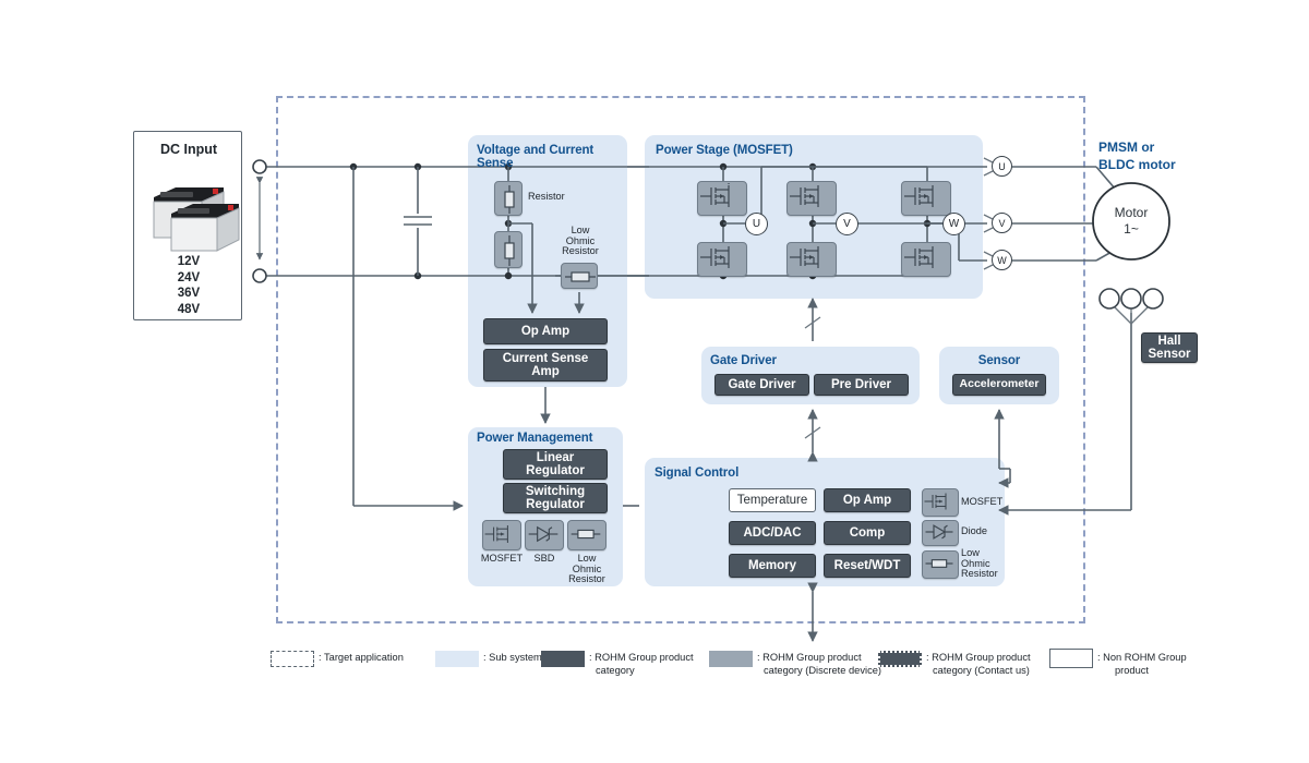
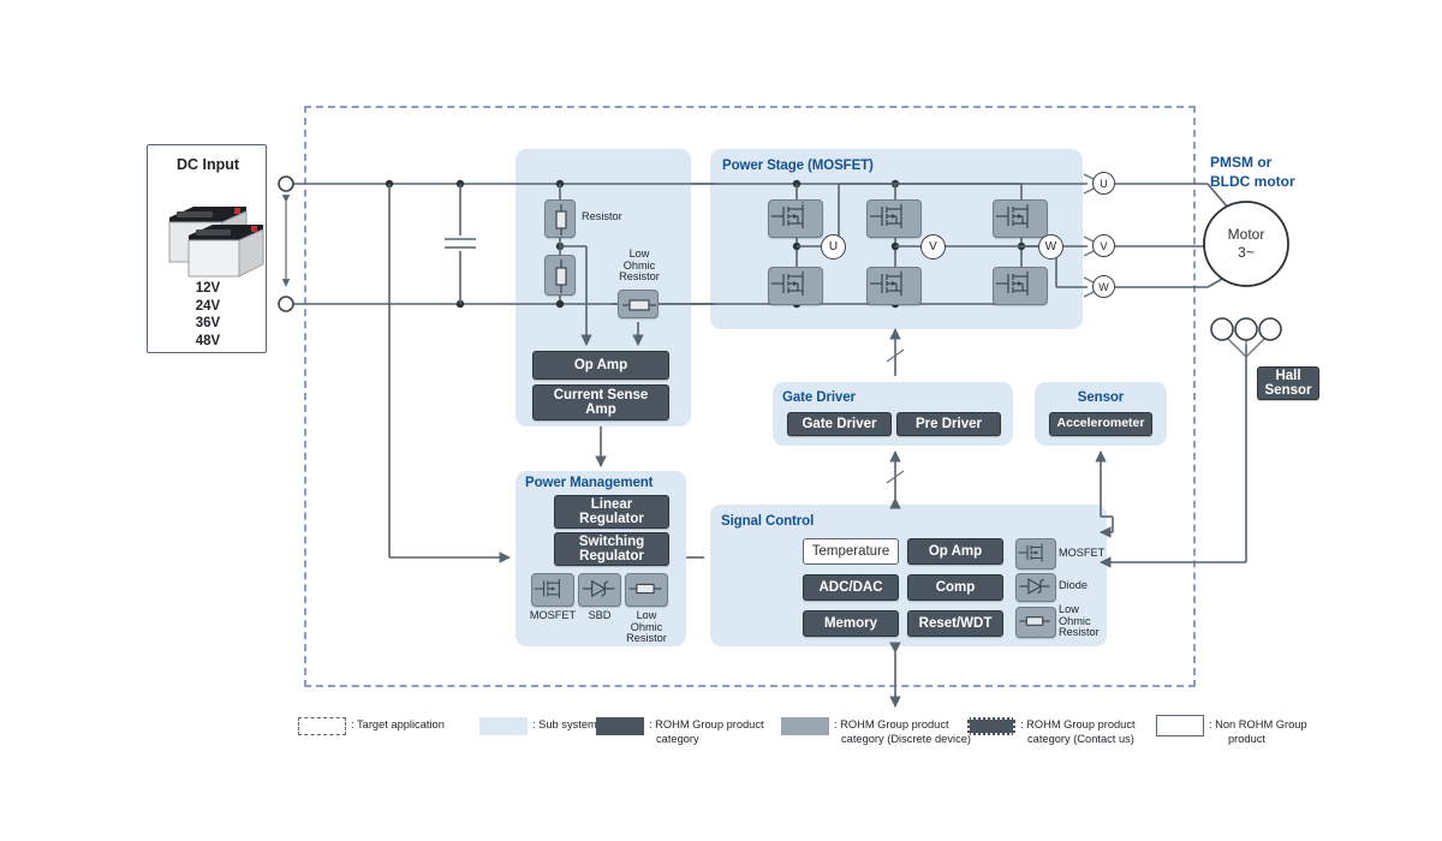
  DC Input
  12V
  24V
  36V
  48V
- Voltage and Current Sense
  Resistor
  Low
  Ohmic
  Resistor
  Op Amp
  Current Sense
  Amp
  Power Stage (MOSFET)
  U
  V
  W
  U
  V
  W
  PMSM or
  BLDC motor
  Motor
- 1~
+ 3~
  Hall
  Sensor
  Gate Driver
  Gate Driver
  Pre Driver
  Sensor
  Accelerometer
  Power Management
  Linear
  Regulator
  Switching
  Regulator
  MOSFET
  SBD
  Low
  Ohmic
  Resistor
  Signal Control
  Temperature
  ADC/DAC
  Memory
  Op Amp
  Comp
  Reset/WDT
  MOSFET
  Diode
  Low
  Ohmic
  Resistor
  : Target application
  : Sub system
  : ROHM Group product
  category
  : ROHM Group product
  category (Discrete device)
  : ROHM Group product
  category (Contact us)
  : Non ROHM Group
  product
